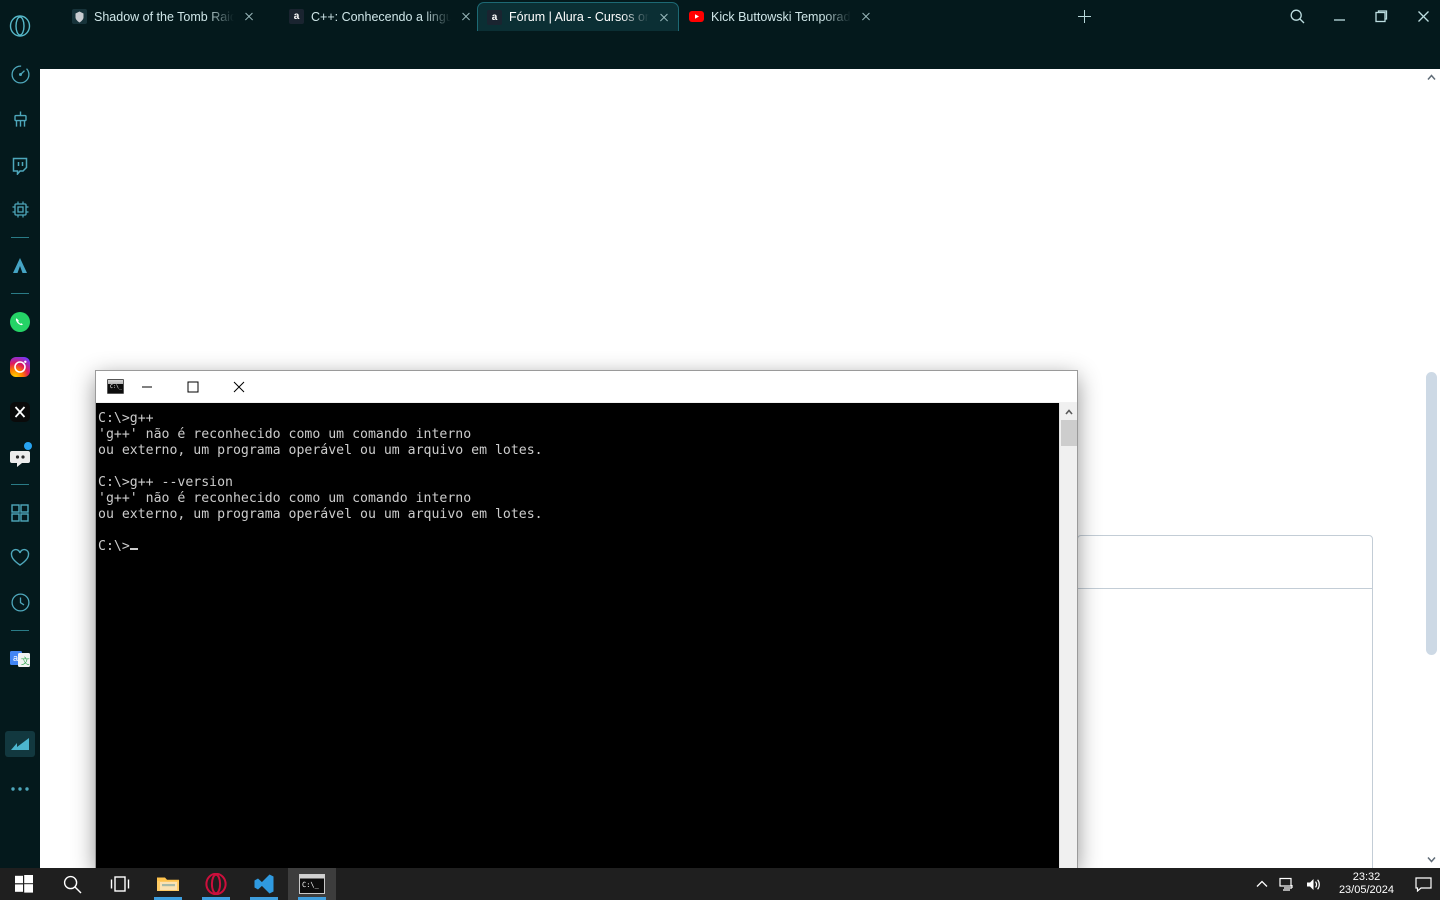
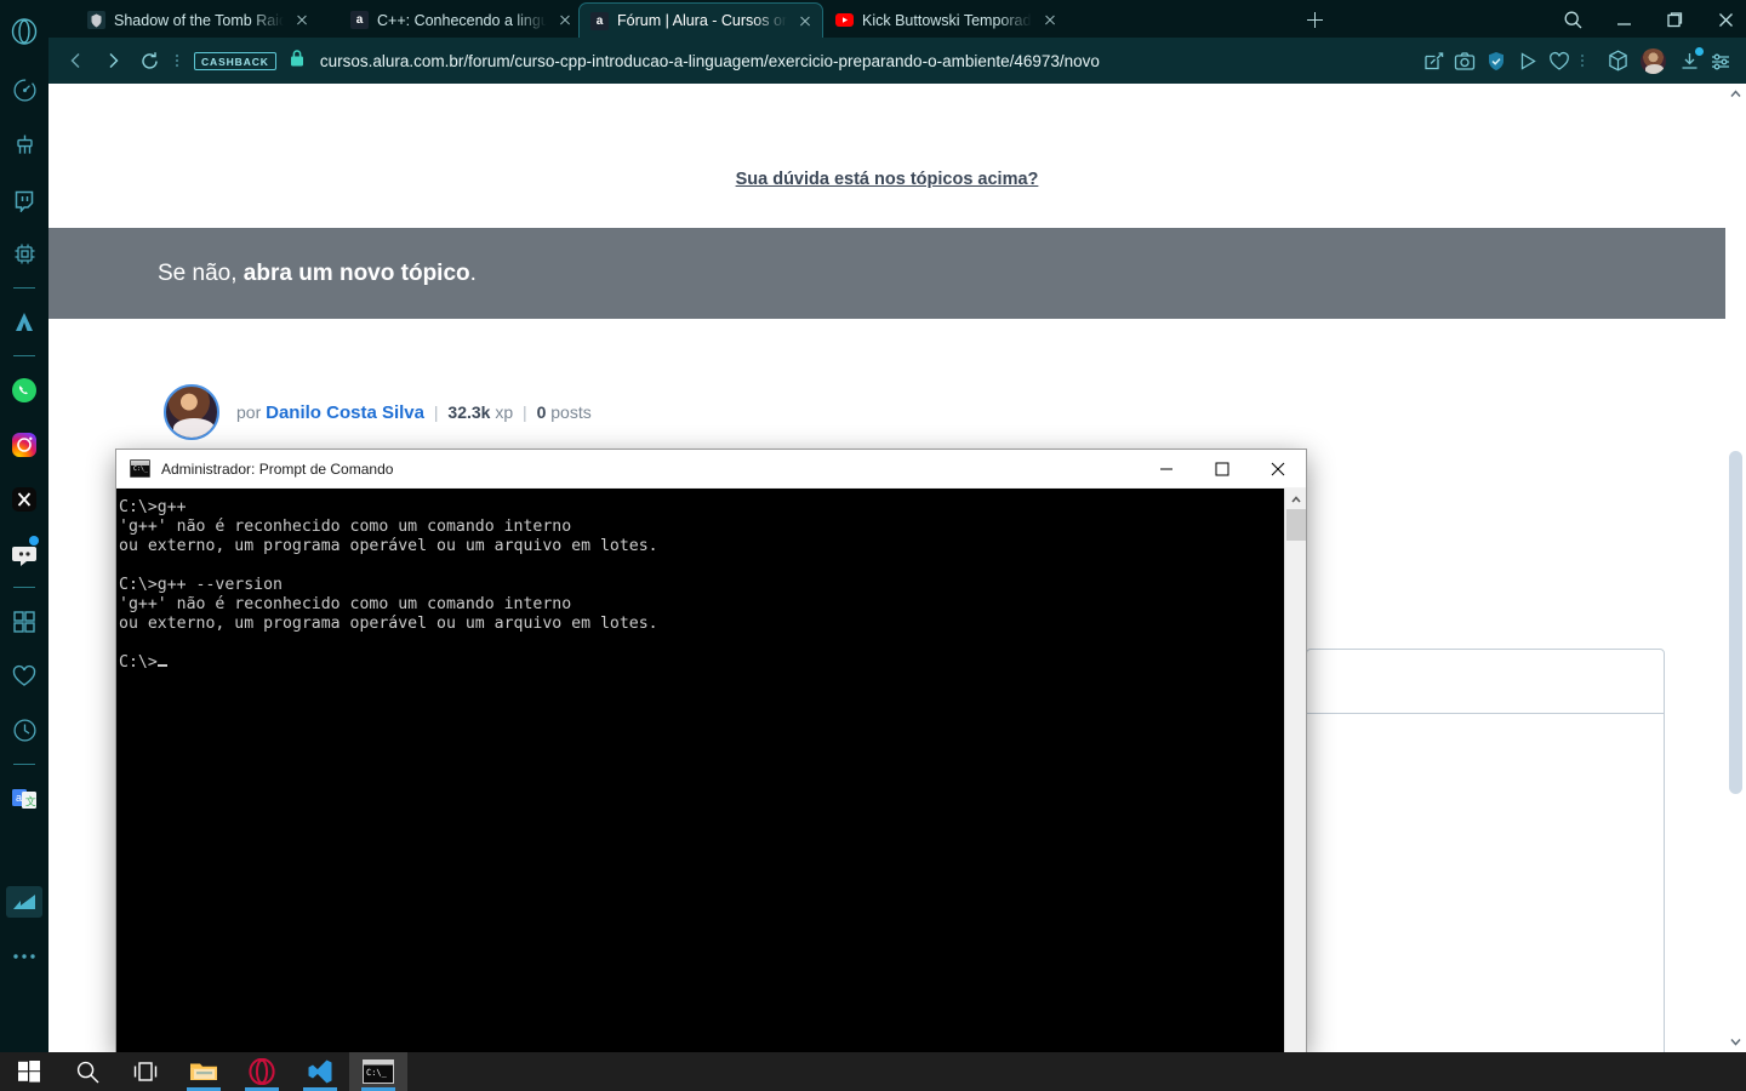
  a
  文
  Shadow of the Tomb Raid
  a
  C++: Conhecendo a lingu
  a
  Fórum | Alura - Cursos on
  Kick Buttowski Temporad
+ CASHBACK
+ cursos.alura.com.br/forum/curso-cpp-introducao-a-linguagem/exercicio-preparando-o-ambiente/46973/novo
+ Sua dúvida está nos tópicos acima?
+ Se não, abra um novo tópico.
+ por Danilo Costa Silva | 32.3k xp | 0 posts
+ Administrador: Prompt de Comando
  C:\>g++
  'g++' não é reconhecido como um comando interno
  ou externo, um programa operável ou um arquivo em lotes.
  C:\>g++ --version
  'g++' não é reconhecido como um comando interno
  ou externo, um programa operável ou um arquivo em lotes.
  C:\>
  C:\_
- 23:32
- 23/05/2024
